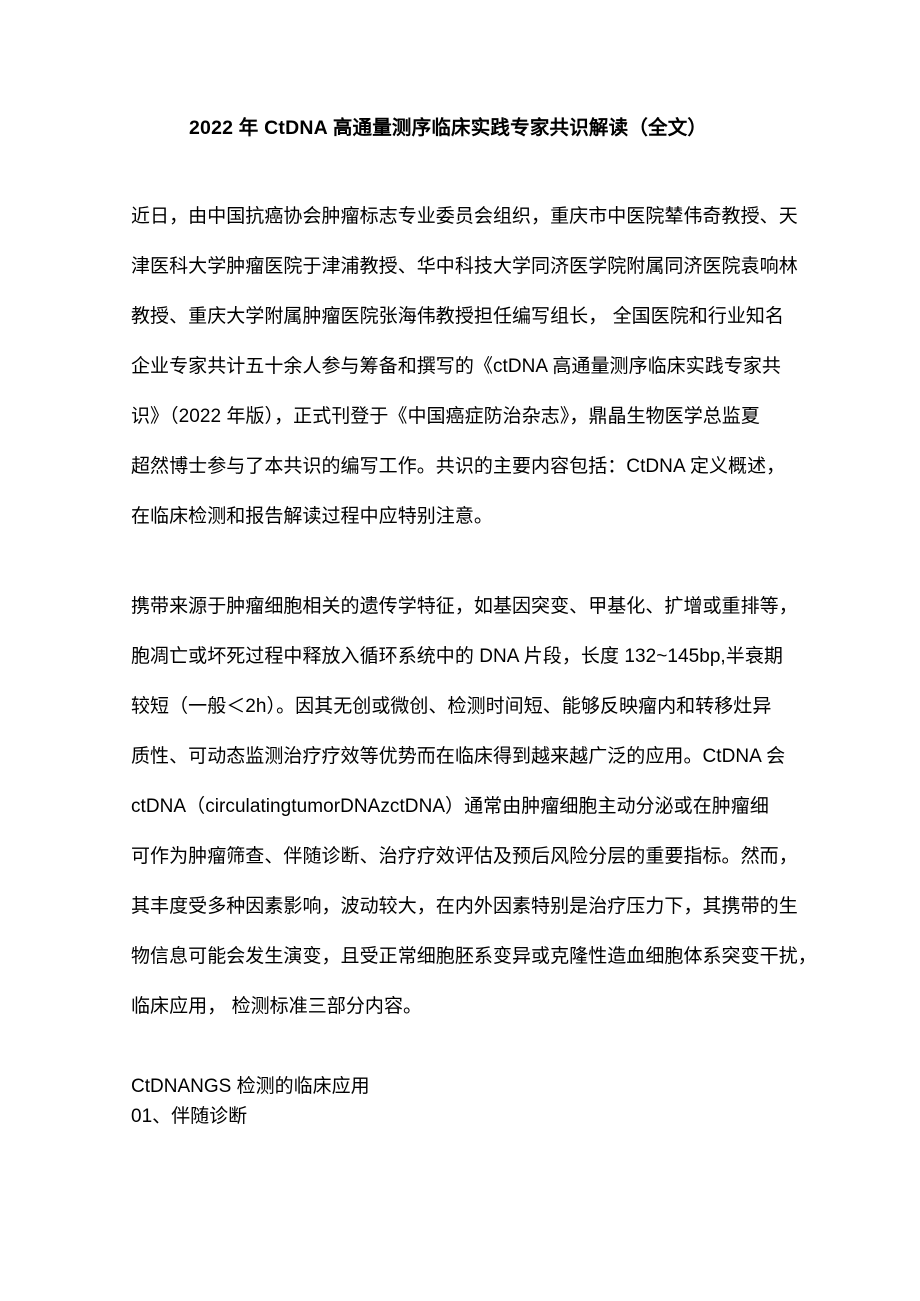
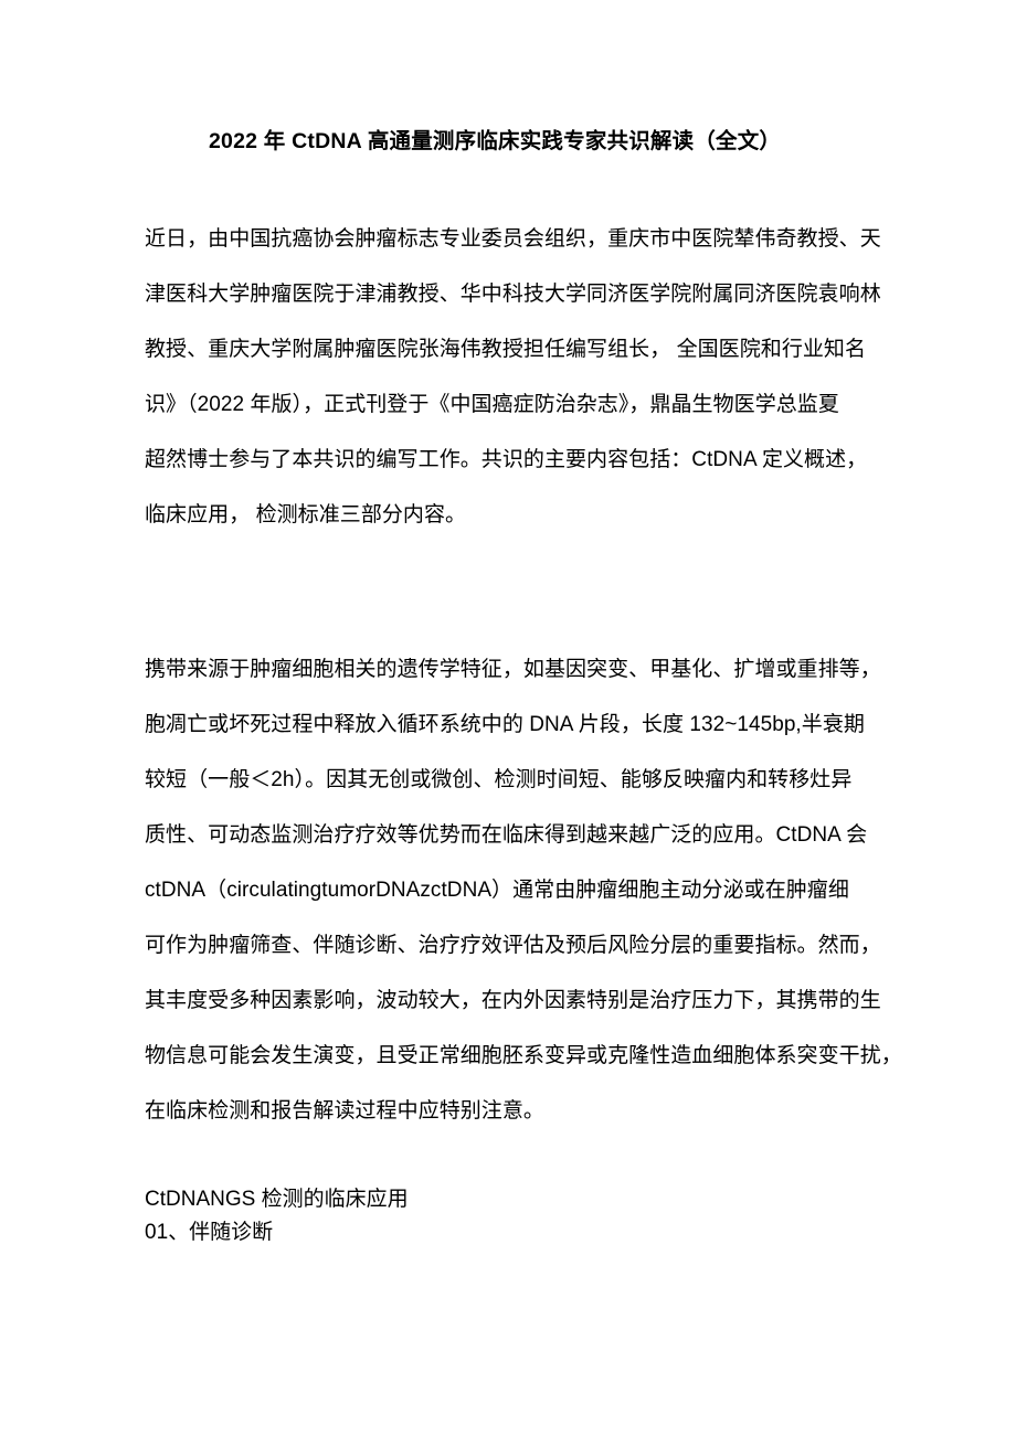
  2022 年 CtDNA 高通量测序临床实践专家共识解读（全文）
  近日，由中国抗癌协会肿瘤标志专业委员会组织，重庆市中医院辇伟奇教授、天
  津医科大学肿瘤医院于津浦教授、华中科技大学同济医学院附属同济医院袁响林
  教授、重庆大学附属肿瘤医院张海伟教授担任编写组长， 全国医院和行业知名
- 企业专家共计五十余人参与筹备和撰写的《ctDNA 高通量测序临床实践专家共
  识》（2022 年版），正式刊登于《中国癌症防治杂志》，鼎晶生物医学总监夏
  超然博士参与了本共识的编写工作。共识的主要内容包括：CtDNA 定义概述，
- 在临床检测和报告解读过程中应特别注意。
+ 临床应用， 检测标准三部分内容。
  携带来源于肿瘤细胞相关的遗传学特征，如基因突变、甲基化、扩增或重排等，
  胞凋亡或坏死过程中释放入循环系统中的 DNA 片段，长度 132~145bp,半衰期
  较短（一般＜2h）。因其无创或微创、检测时间短、能够反映瘤内和转移灶异
  质性、可动态监测治疗疗效等优势而在临床得到越来越广泛的应用。CtDNA 会
  ctDNA（circulatingtumorDNAᴢctDNA）通常由肿瘤细胞主动分泌或在肿瘤细
  可作为肿瘤筛查、伴随诊断、治疗疗效评估及预后风险分层的重要指标。然而，
  其丰度受多种因素影响，波动较大，在内外因素特别是治疗压力下，其携带的生
  物信息可能会发生演变，且受正常细胞胚系变异或克隆性造血细胞体系突变干扰，
- 临床应用， 检测标准三部分内容。
+ 在临床检测和报告解读过程中应特别注意。
  CtDNANGS 检测的临床应用
  01、伴随诊断
